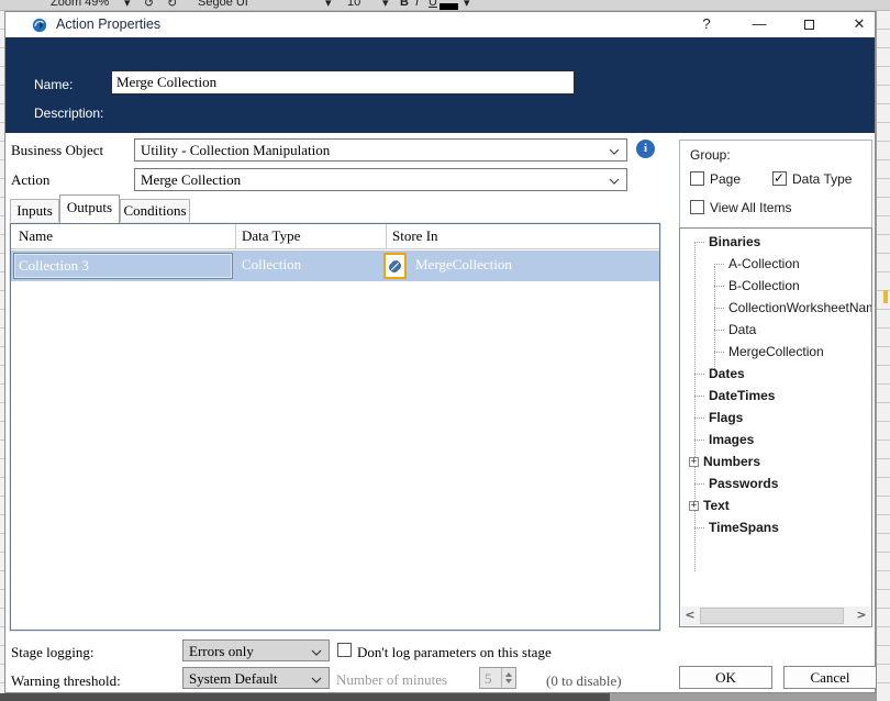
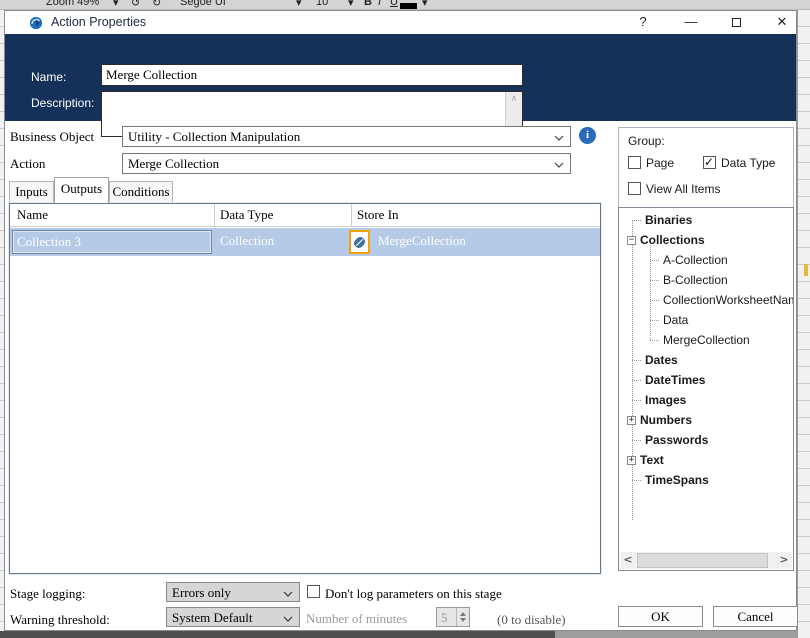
  Zoom 49%
  ▾
  ↺
  ↻
  Segoe UI
  ▾
  10
  ▾
  B
  I
  U
  ▾
  Action Properties
  ?
  —
  ✕
  Name:
  Merge Collection
  Description:
+ ∧
  Business Object
  Utility - Collection Manipulation
  i
  Action
  Merge Collection
  Inputs
  Outputs
  Conditions
  Name
  Data Type
  Store In
  Collection 3
  Collection
  MergeCollection
  Group:
  Page
  Data Type
  View All Items
  Binaries
+ −
+ Collections
  A-Collection
  B-Collection
  CollectionWorksheetNa
  Data
  MergeCollection
  Dates
  DateTimes
- Flags
  Images
  +
  Numbers
  Passwords
  +
  Text
  TimeSpans
  <
  >
  Stage logging:
  Errors only
  Don't log parameters on this stage
  Warning threshold:
  System Default
  Number of minutes
  5
  (0 to disable)
  OK
  Cancel
